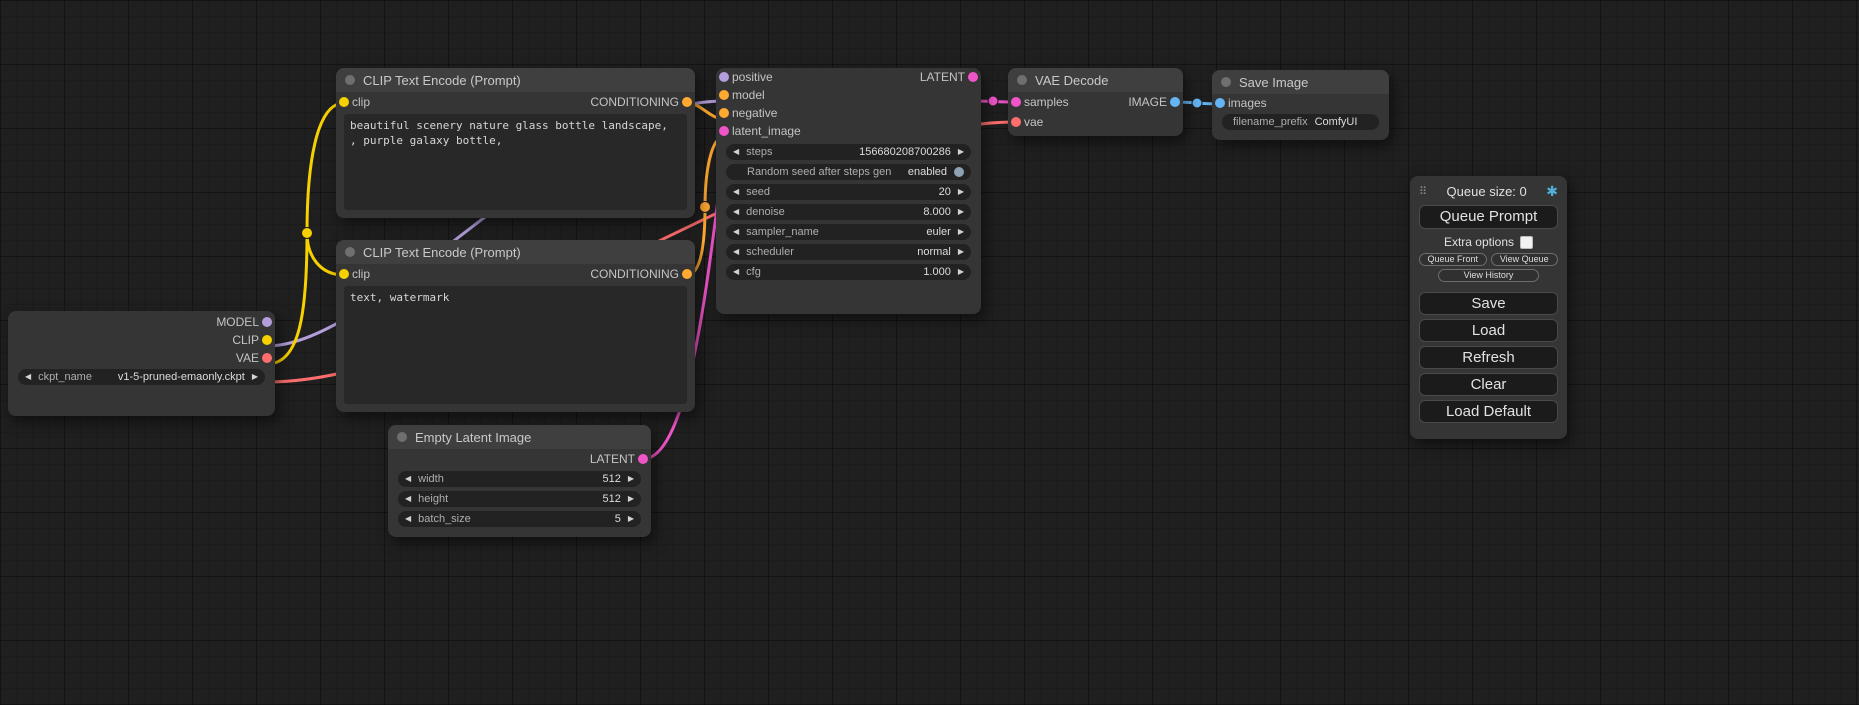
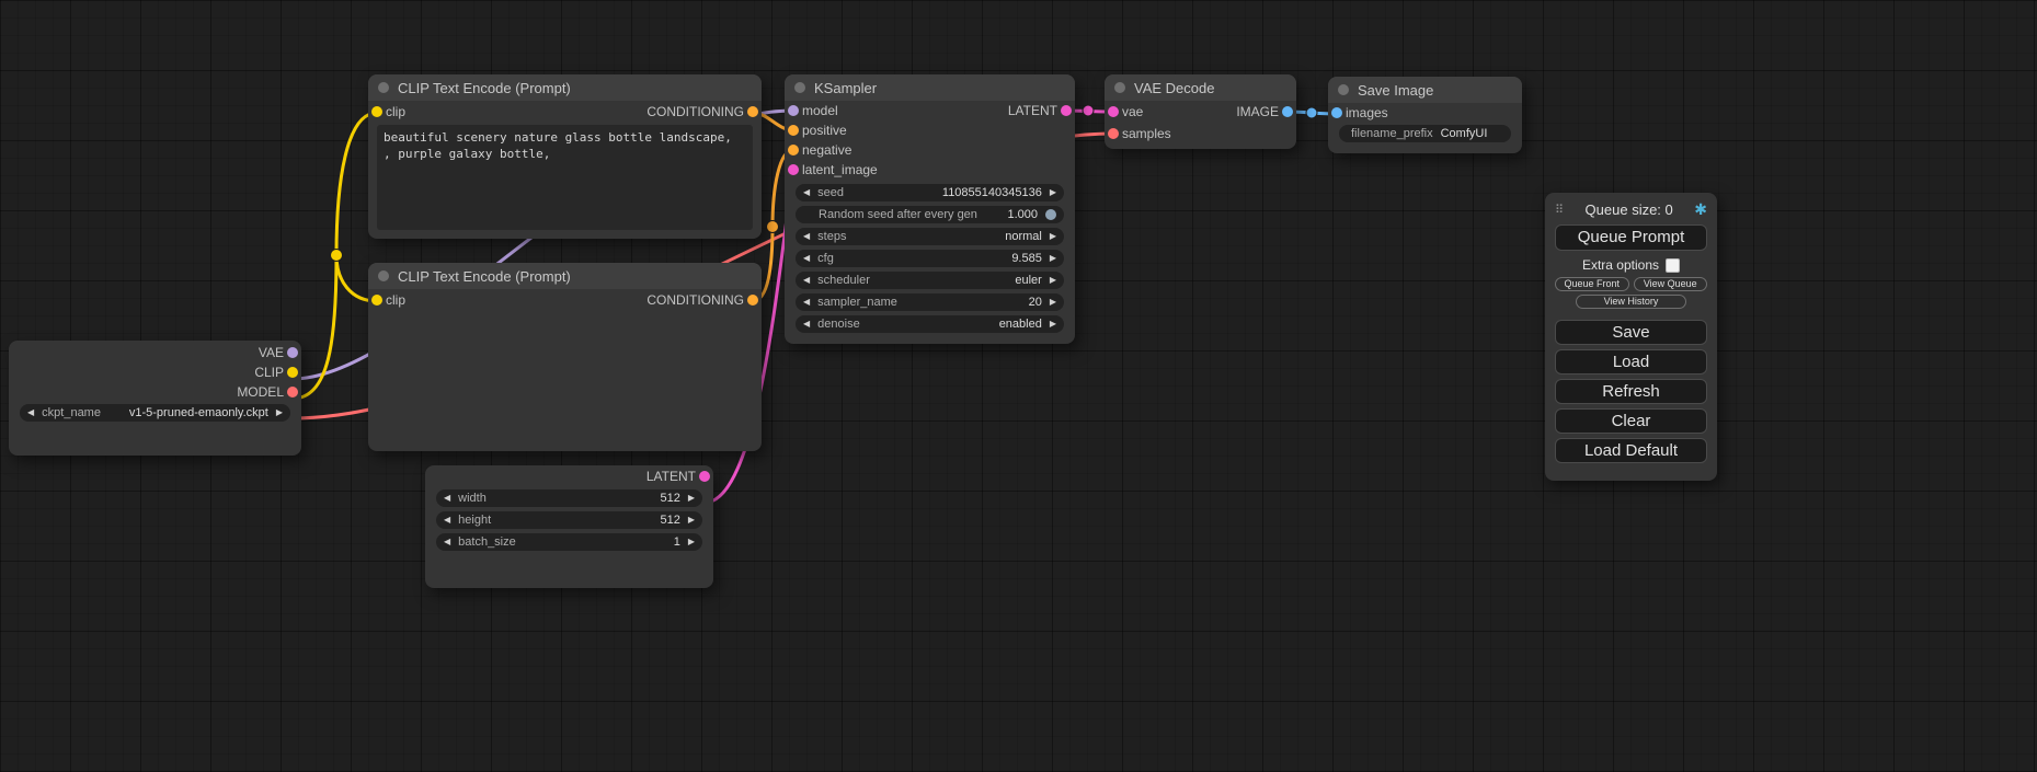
- MODEL
+ VAE
  CLIP
- VAE
+ MODEL
  ◀
  ckpt_name
  v1-5-pruned-emaonly.ckpt
  ▶
  CLIP Text Encode (Prompt)
  clip
  CONDITIONING
  CLIP Text Encode (Prompt)
  clip
  CONDITIONING
- text, watermark
- Empty Latent Image
  LATENT
  ◀
  width
  512
  ▶
  ◀
  height
  512
  ▶
  ◀
  batch_size
- 5
+ 1
  ▶
+ KSampler
- positive
+ model
  LATENT
- model
+ positive
  negative
  latent_image
  ◀
- steps
+ seed
- 156680208700286
+ 110855140345136
  ▶
- Random seed after steps gen
+ Random seed after every gen
- enabled
+ 1.000
  ◀
- seed
+ steps
- 20
+ normal
  ▶
  ◀
- denoise
+ cfg
- 8.000
+ 9.585
  ▶
  ◀
- sampler_name
+ scheduler
  euler
  ▶
  ◀
- scheduler
+ sampler_name
- normal
+ 20
  ▶
  ◀
- cfg
+ denoise
- 1.000
+ enabled
  ▶
  VAE Decode
- samples
+ vae
  IMAGE
- vae
+ samples
  Save Image
  images
  filename_prefix
  ComfyUI
  ⠿
  Queue size: 0
  ✱
  Queue Prompt
  Extra options
  Queue Front
  View Queue
  View History
  Save
  Load
  Refresh
  Clear
  Load Default
